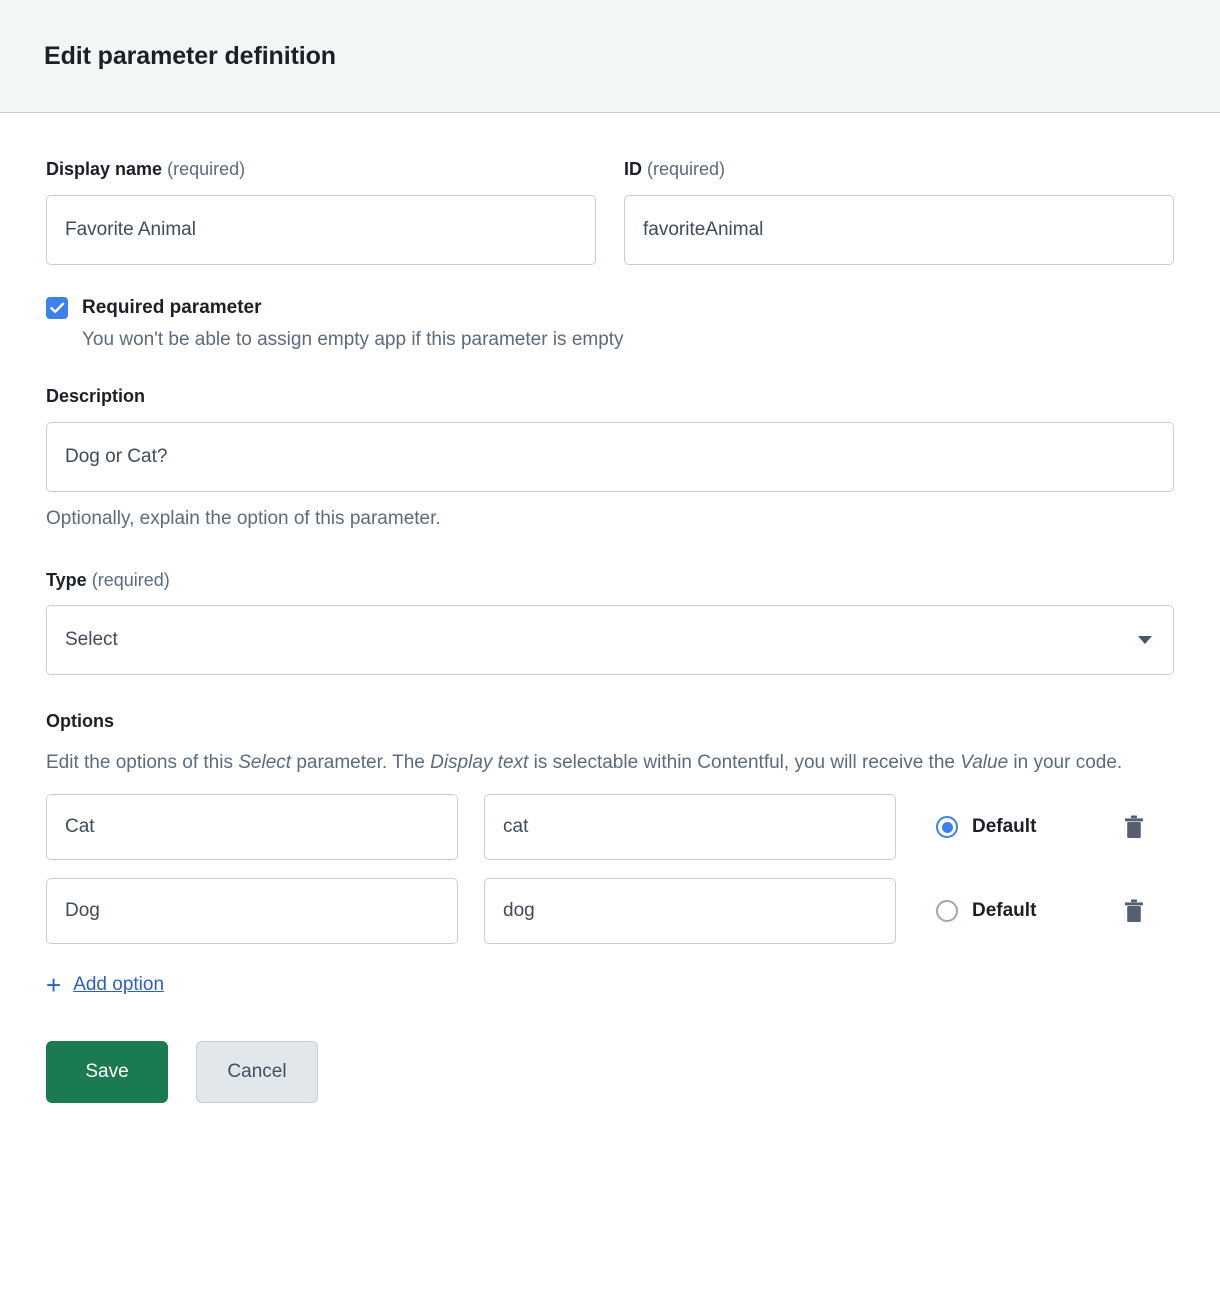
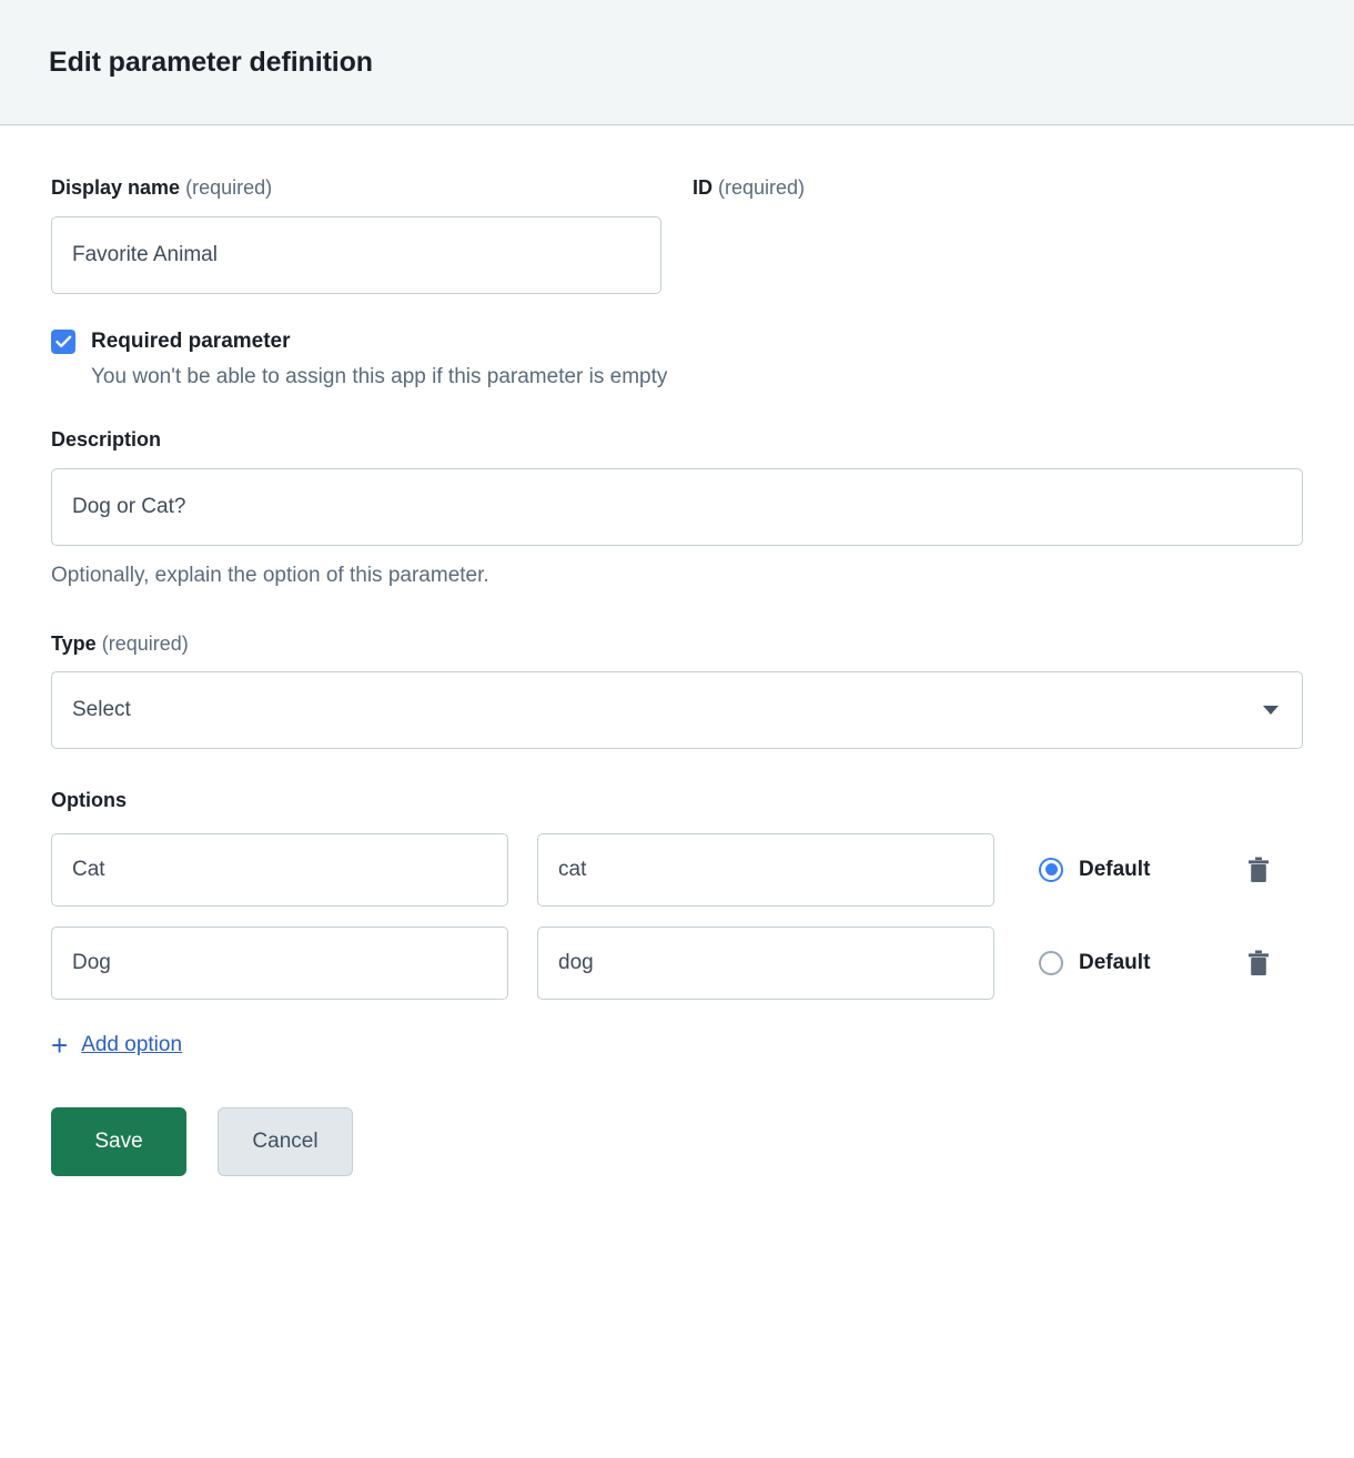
  Edit parameter definition
  Display name (required)
  Favorite Animal
  ID (required)
- favoriteAnimal
  Required parameter
- You won't be able to assign empty app if this parameter is empty
+ You won't be able to assign this app if this parameter is empty
  Description
  Dog or Cat?
  Optionally, explain the option of this parameter.
  Type (required)
  Select
  Options
- Edit the options of this Select parameter. The Display text is selectable within Contentful, you will receive the Value in your code.
  Cat
  cat
  Default
  Dog
  dog
  Default
  +
  Add option
  Save
  Cancel
